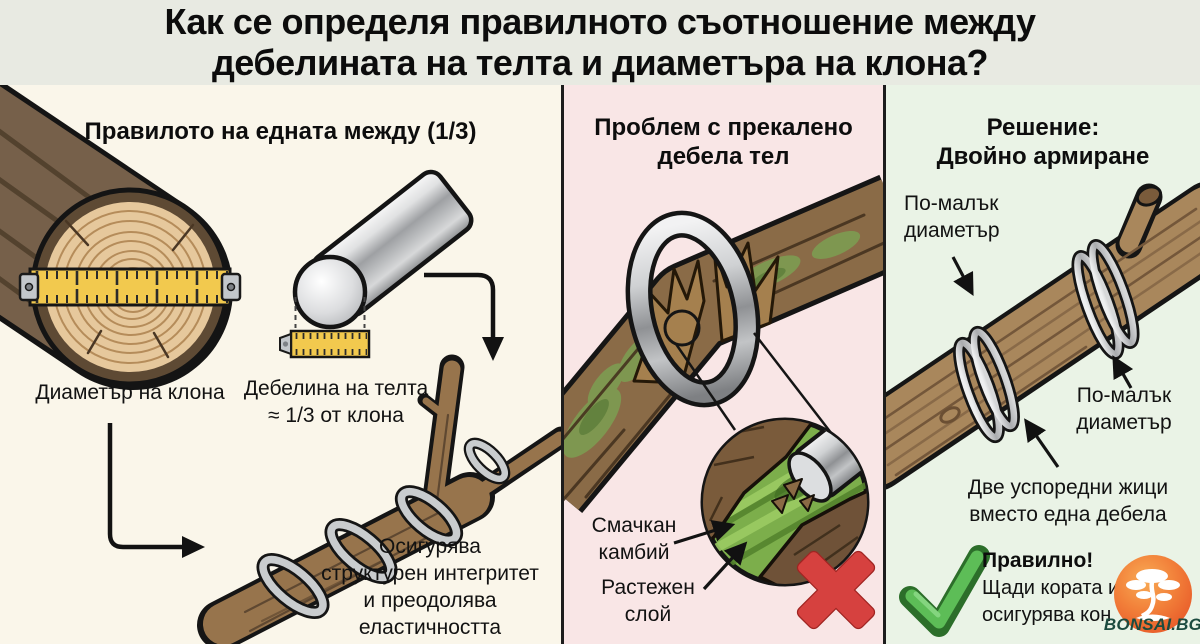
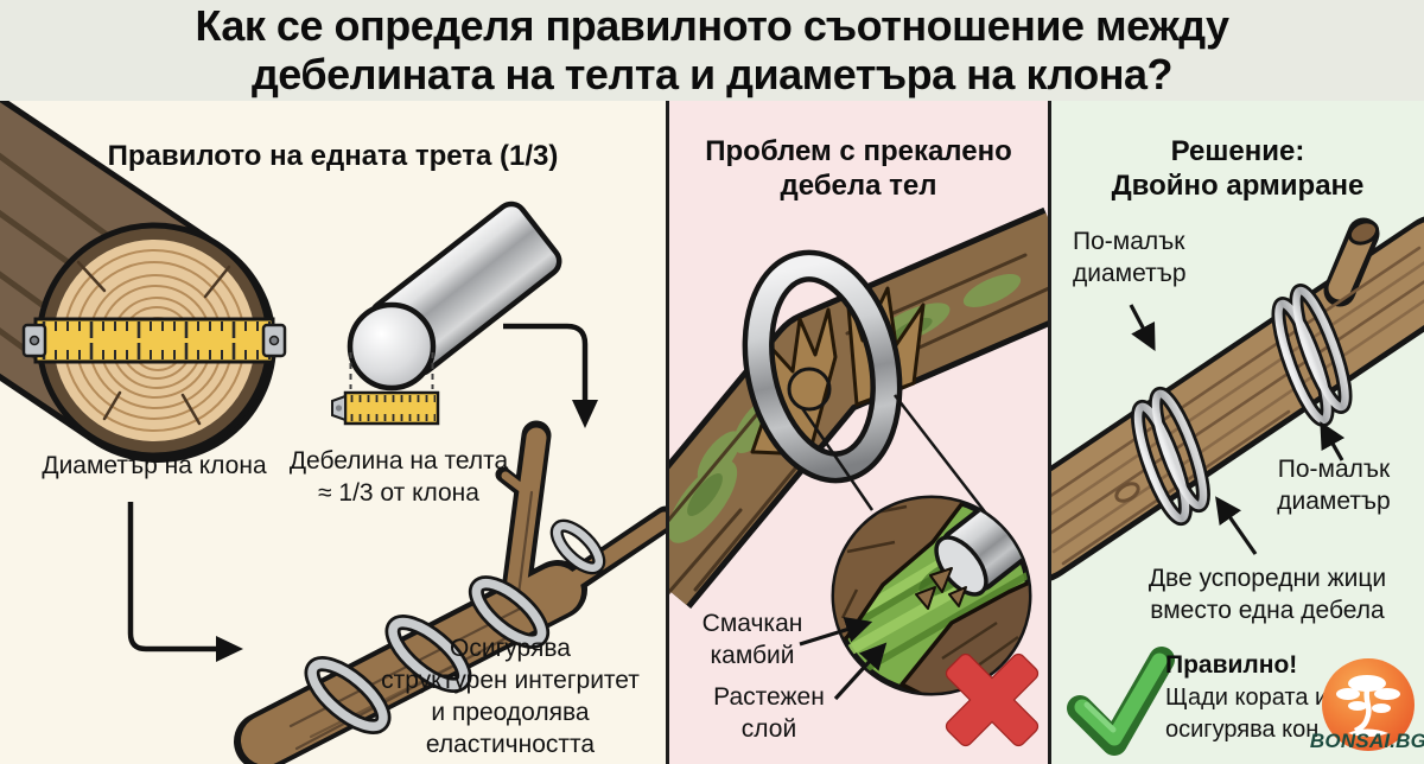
  Как се определя правилното съотношение между
  дебелината на телта и диаметъра на клона?
- Правилото на едната между (1/3)
+ Правилото на едната трета (1/3)
  Диаметър на клона
  Дебелина на телта
  ≈ 1/3 от клона
  Осигурява
  структурен интегритет
  и преодолява
  еластичността
  Проблем с прекалено
  дебела тел
  Смачкан
  камбий
  Растежен
  слой
  Решение:
  Двойно армиране
  По-малък
  диаметър
  По-малък
  диаметър
  Две успоредни жици
  вместо една дебела
  Правилно!
  Щади кората и
  осигурява кон
  BONSAI.BG
